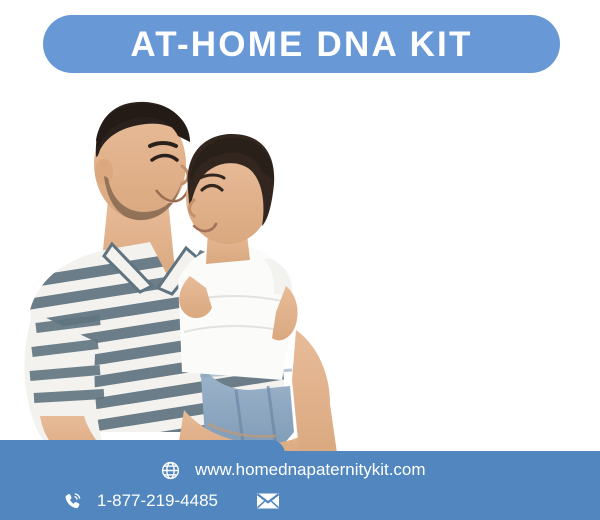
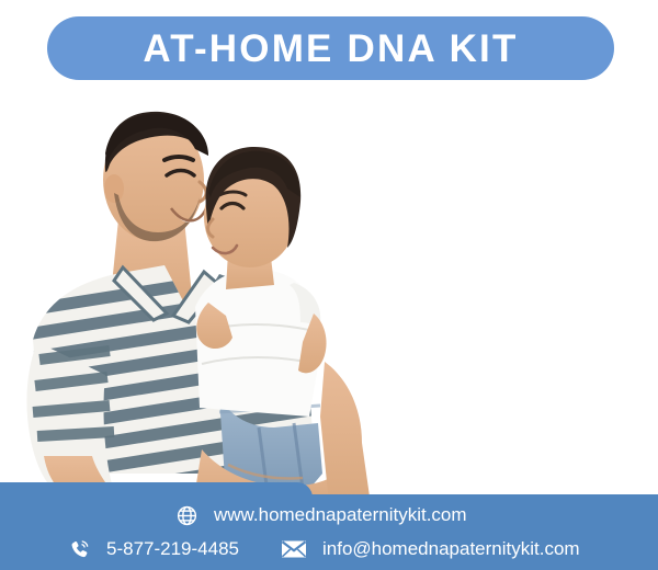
  AT-HOME DNA KIT
  www.homednapaternitykit.com
- 1-877-219-4485
+ 5-877-219-4485
+ info@homednapaternitykit.com
